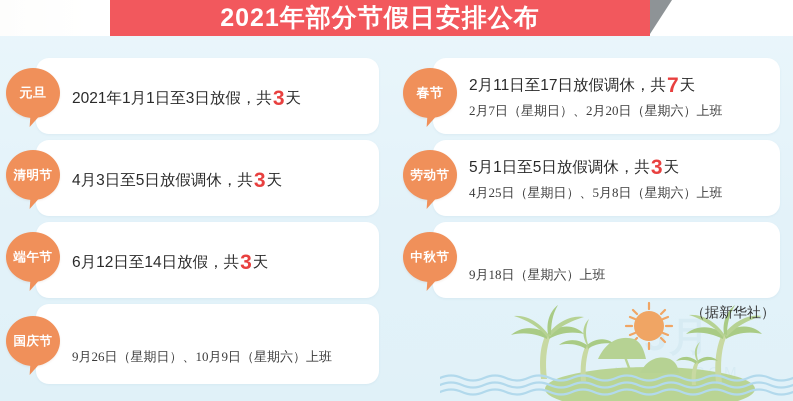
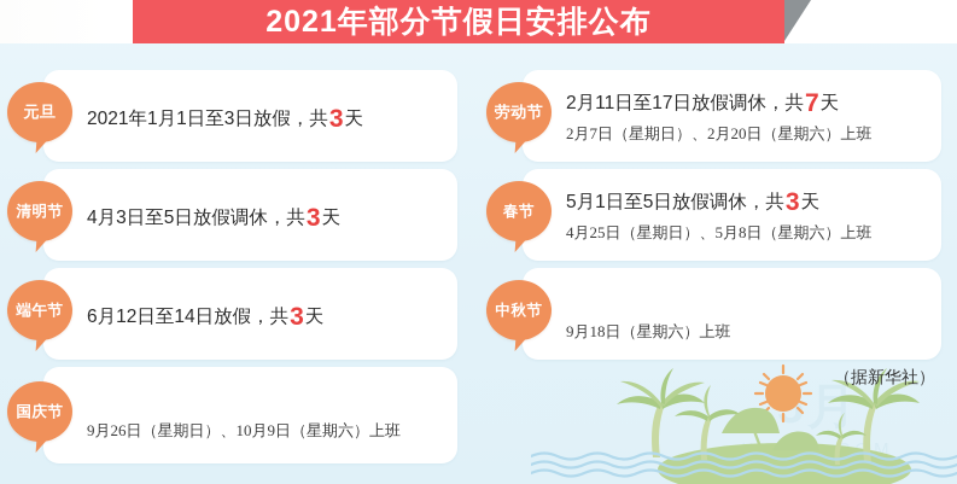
  2021年部分节假日安排公布
  2021年1月1日至3日放假，共3天
  元旦
  4月3日至5日放假调休，共3天
  清明节
  6月12日至14日放假，共3天
  端午节
  9月26日（星期日）、10月9日（星期六）上班
  国庆节
  2月11日至17日放假调休，共7天
  2月7日（星期日）、2月20日（星期六）上班
- 春节
+ 劳动节
  5月1日至5日放假调休，共3天
  4月25日（星期日）、5月8日（星期六）上班
- 劳动节
+ 春节
  9月18日（星期六）上班
  中秋节
  （据新华社）
